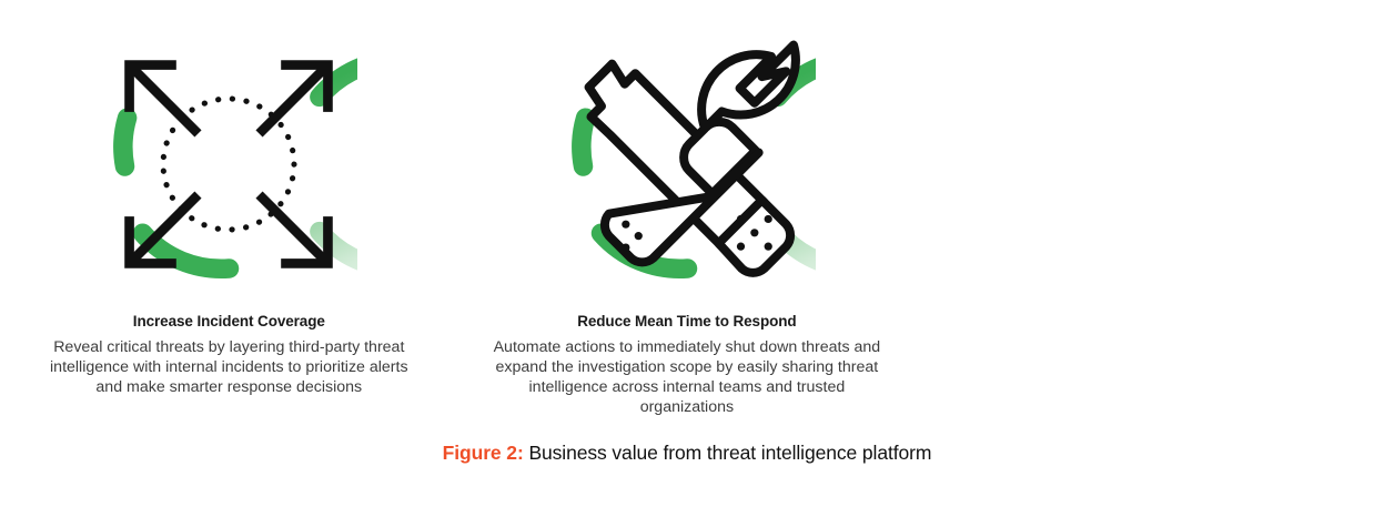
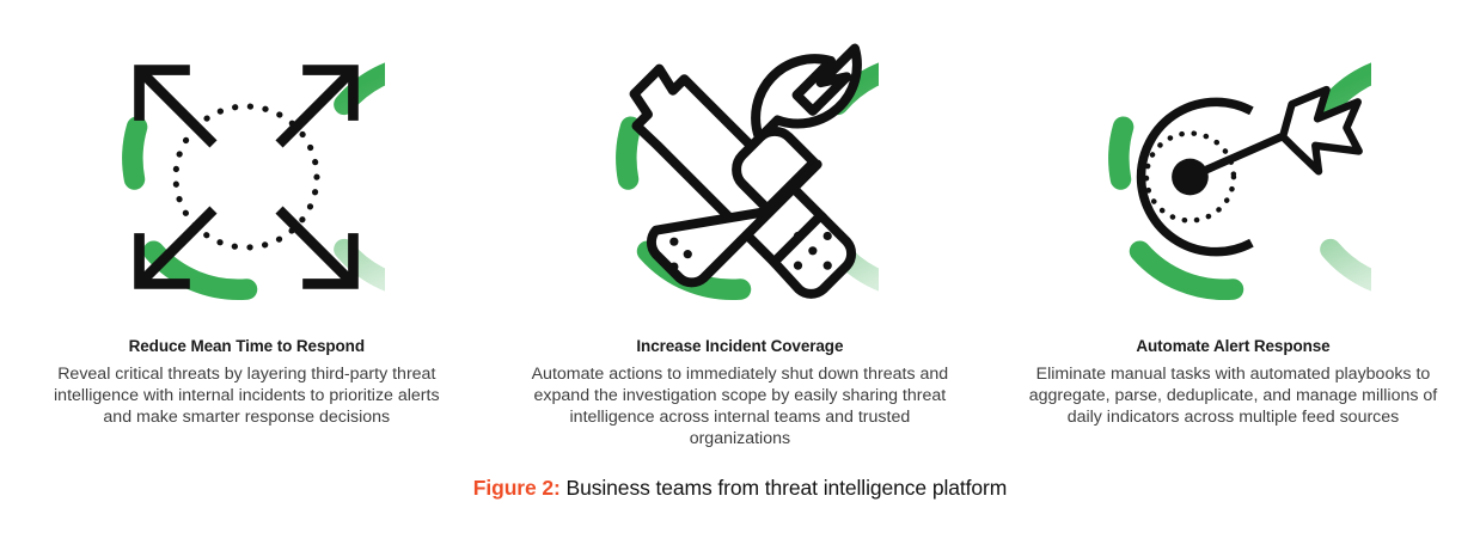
- Increase Incident Coverage
+ Reduce Mean Time to Respond
  Reveal critical threats by layering third-party threat intelligence with internal incidents to prioritize alerts and make smarter response decisions
- Reduce Mean Time to Respond
+ Increase Incident Coverage
  Automate actions to immediately shut down threats and expand the investigation scope by easily sharing threat intelligence across internal teams and trusted organizations
+ Automate Alert Response
+ Eliminate manual tasks with automated playbooks to aggregate, parse, deduplicate, and manage millions of daily indicators across multiple feed sources
- Figure 2: Business value from threat intelligence platform
+ Figure 2: Business teams from threat intelligence platform
